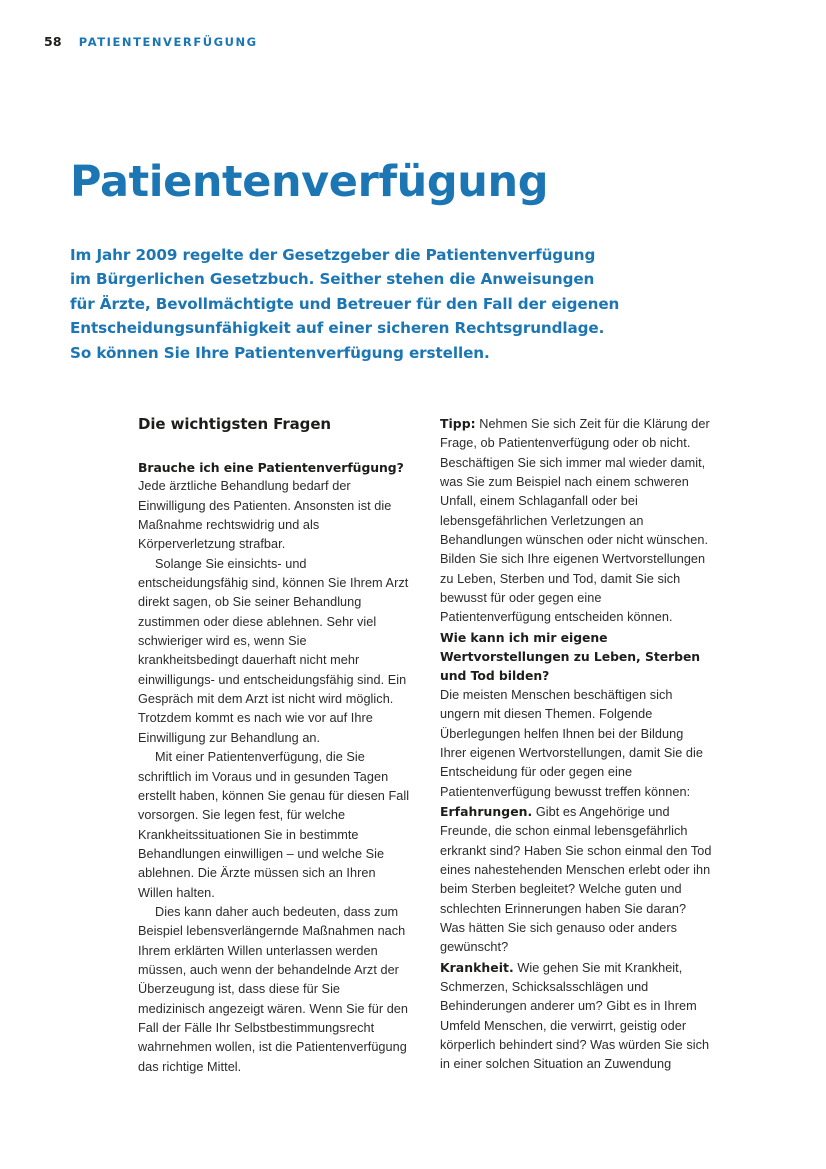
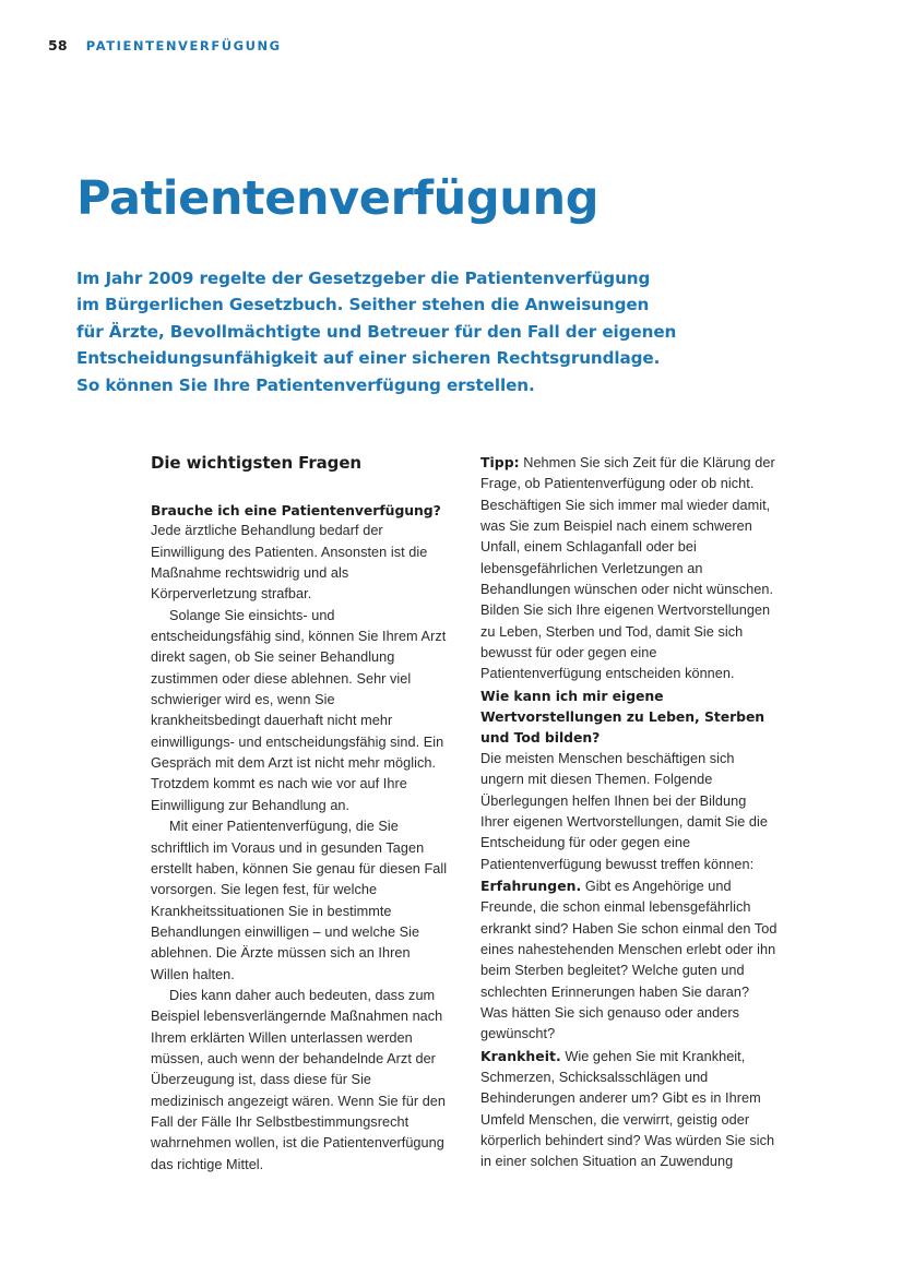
  58
  PATIENTENVERFÜGUNG
  Patientenverfügung
  Im Jahr 2009 regelte der Gesetzgeber die Patientenverfügung
  im Bürgerlichen Gesetzbuch. Seither stehen die Anweisungen
  für Ärzte, Bevollmächtigte und Betreuer für den Fall der eigenen
  Entscheidungsunfähigkeit auf einer sicheren Rechtsgrundlage.
  So können Sie Ihre Patientenverfügung erstellen.
  Die wichtigsten Fragen
  Brauche ich eine Patientenverfügung?
  Jede ärztliche Behandlung bedarf der Einwilligung des Patienten. Ansonsten ist die Maßnahme rechtswidrig und als Körperverletzung strafbar.
- Solange Sie einsichts- und entscheidungsfähig sind, können Sie Ihrem Arzt direkt sagen, ob Sie seiner Behandlung zustimmen oder diese ablehnen. Sehr viel schwieriger wird es, wenn Sie krankheitsbedingt dauerhaft nicht mehr einwilligungs- und entscheidungsfähig sind. Ein Gespräch mit dem Arzt ist nicht wird möglich. Trotzdem kommt es nach wie vor auf Ihre Einwilligung zur Behandlung an.
+ Solange Sie einsichts- und entscheidungsfähig sind, können Sie Ihrem Arzt direkt sagen, ob Sie seiner Behandlung zustimmen oder diese ablehnen. Sehr viel schwieriger wird es, wenn Sie krankheitsbedingt dauerhaft nicht mehr einwilligungs- und entscheidungsfähig sind. Ein Gespräch mit dem Arzt ist nicht mehr möglich. Trotzdem kommt es nach wie vor auf Ihre Einwilligung zur Behandlung an.
  Mit einer Patientenverfügung, die Sie schriftlich im Voraus und in gesunden Tagen erstellt haben, können Sie genau für diesen Fall vorsorgen. Sie legen fest, für welche Krankheitssituationen Sie in bestimmte Behandlungen einwilligen – und welche Sie ablehnen. Die Ärzte müssen sich an Ihren Willen halten.
  Dies kann daher auch bedeuten, dass zum Beispiel lebensverlängernde Maßnahmen nach Ihrem erklärten Willen unterlassen werden müssen, auch wenn der behandelnde Arzt der Überzeugung ist, dass diese für Sie medizinisch angezeigt wären. Wenn Sie für den Fall der Fälle Ihr Selbstbestimmungsrecht wahrnehmen wollen, ist die Patientenverfügung das richtige Mittel.
  Tipp: Nehmen Sie sich Zeit für die Klärung der Frage, ob Patientenverfügung oder ob nicht. Beschäftigen Sie sich immer mal wieder damit, was Sie zum Beispiel nach einem schweren Unfall, einem Schlaganfall oder bei lebensgefährlichen Verletzungen an Behandlungen wünschen oder nicht wünschen. Bilden Sie sich Ihre eigenen Wertvorstellungen zu Leben, Sterben und Tod, damit Sie sich bewusst für oder gegen eine Patientenverfügung entscheiden können.
  Wie kann ich mir eigene Wertvorstellungen zu Leben, Sterben und Tod bilden?
  Die meisten Menschen beschäftigen sich ungern mit diesen Themen. Folgende Überlegungen helfen Ihnen bei der Bildung Ihrer eigenen Wertvorstellungen, damit Sie die Entscheidung für oder gegen eine Patientenverfügung bewusst treffen können:
  Erfahrungen. Gibt es Angehörige und Freunde, die schon einmal lebensgefährlich erkrankt sind? Haben Sie schon einmal den Tod eines nahestehenden Menschen erlebt oder ihn beim Sterben begleitet? Welche guten und schlechten Erinnerungen haben Sie daran? Was hätten Sie sich genauso oder anders gewünscht?
  Krankheit. Wie gehen Sie mit Krankheit, Schmerzen, Schicksalsschlägen und Behinderungen anderer um? Gibt es in Ihrem Umfeld Menschen, die verwirrt, geistig oder körperlich behindert sind? Was würden Sie sich in einer solchen Situation an Zuwendung
